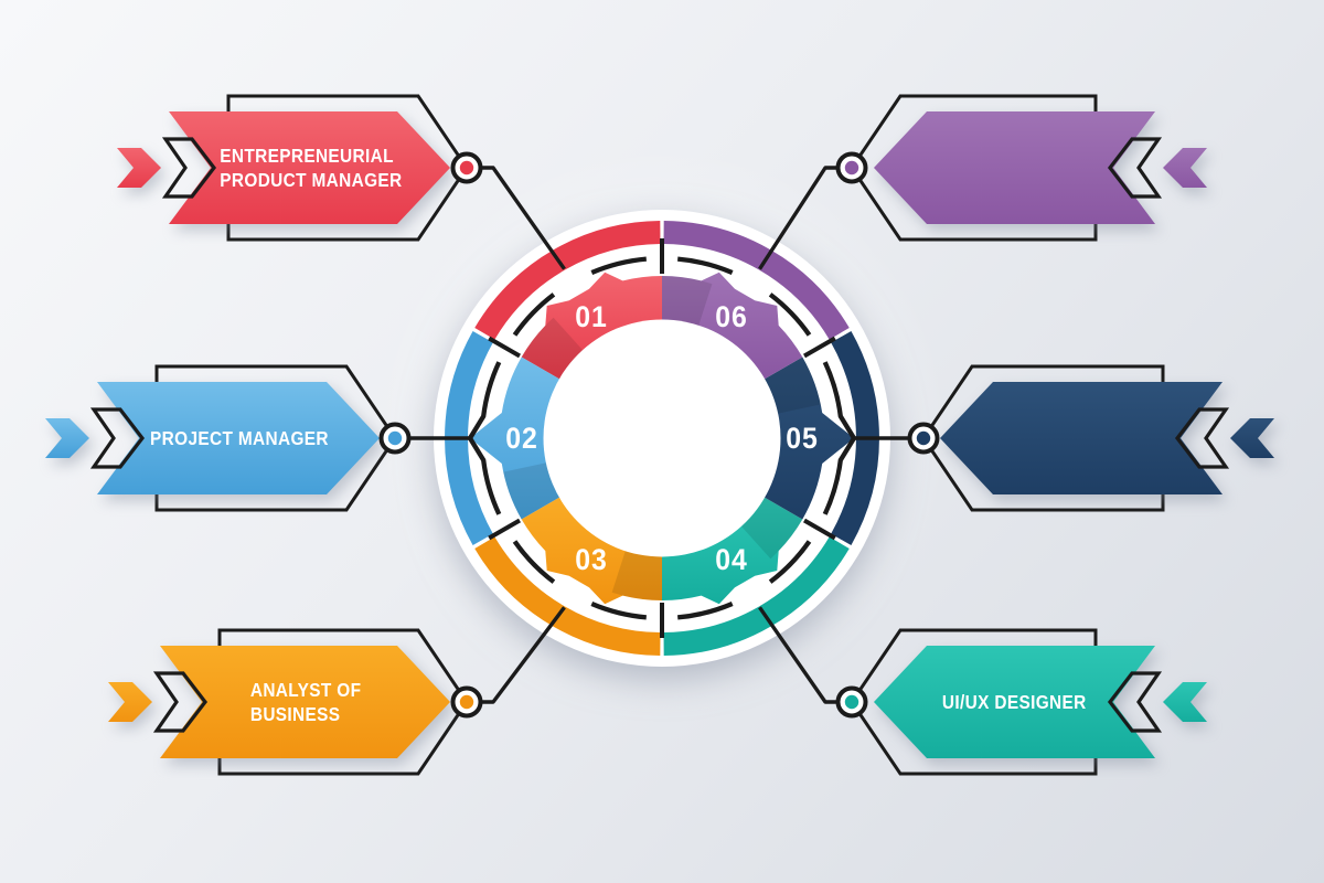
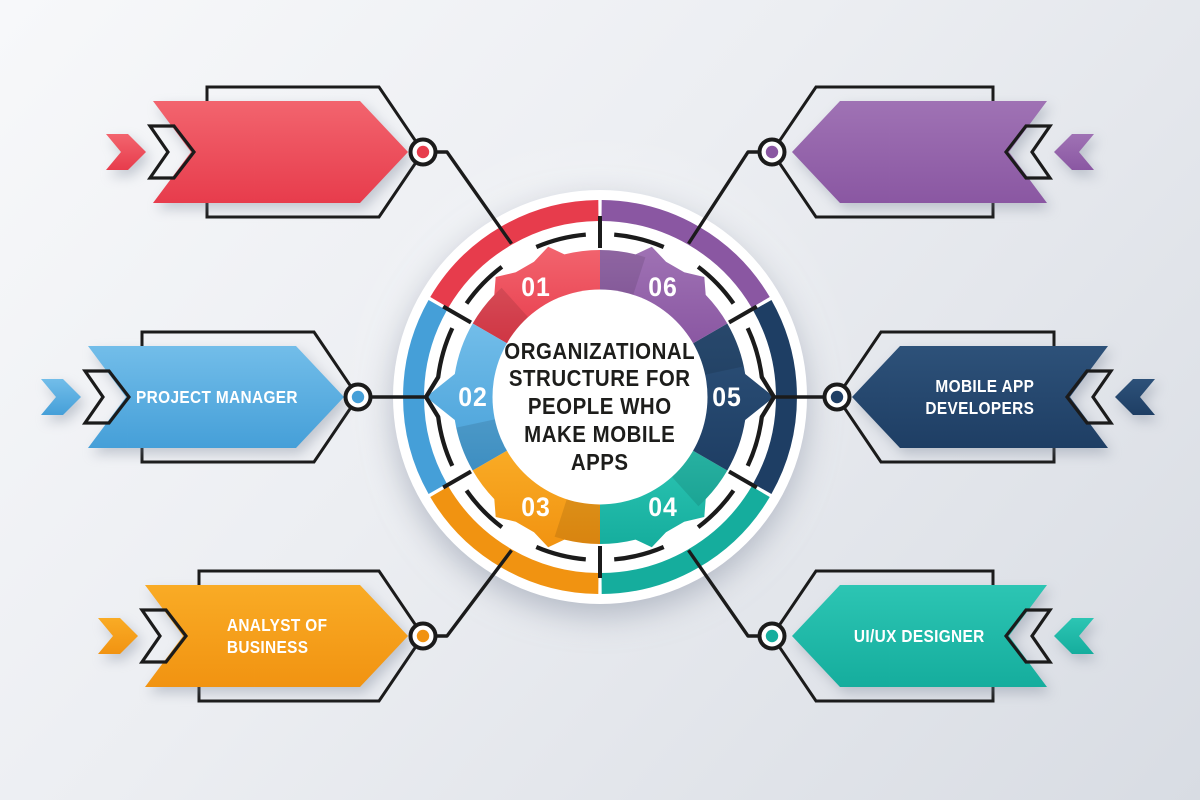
  01
  02
  03
  04
  05
  06
- ENTREPRENEURIAL
- PRODUCT MANAGER
  PROJECT MANAGER
  ANALYST OF
  BUSINESS
  UI/UX DESIGNER
+ MOBILE APP
+ DEVELOPERS
+ ORGANIZATIONAL
+ STRUCTURE FOR
+ PEOPLE WHO
+ MAKE MOBILE
+ APPS
